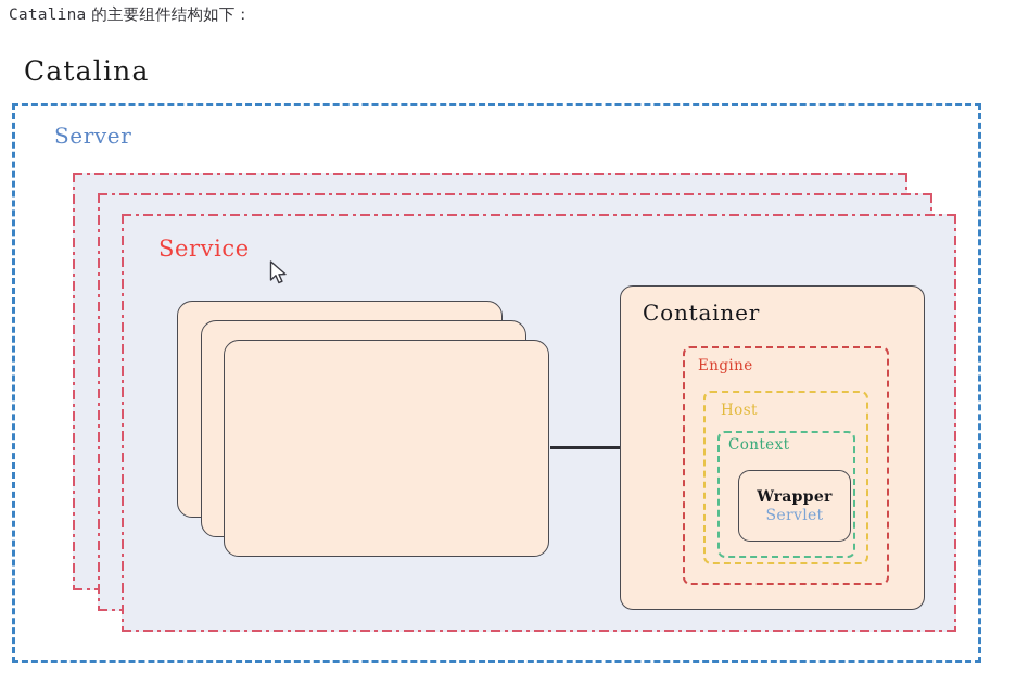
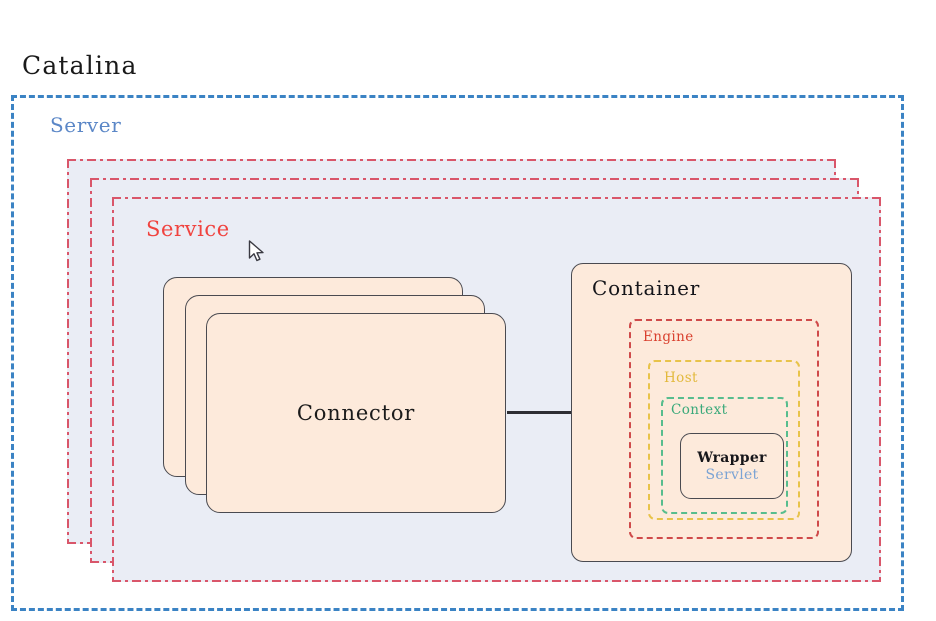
- Catalina 的主要组件结构如下：
  Catalina
  Server
  Service
+ Connector
  Container
  Engine
  Host
  Context
  Wrapper
  Servlet
